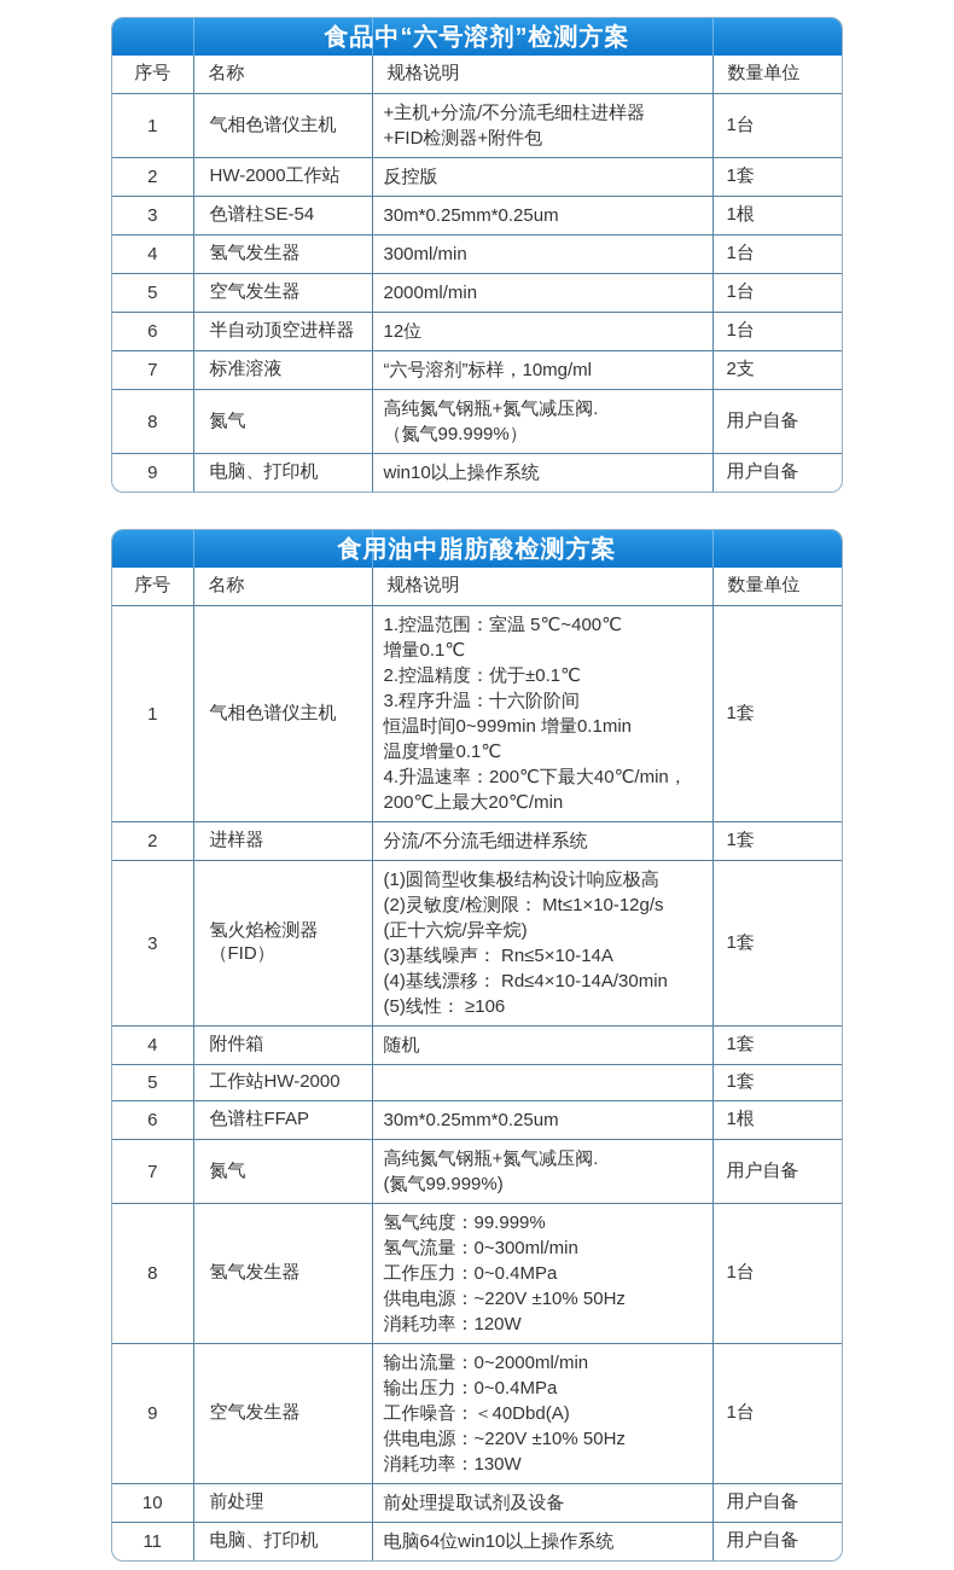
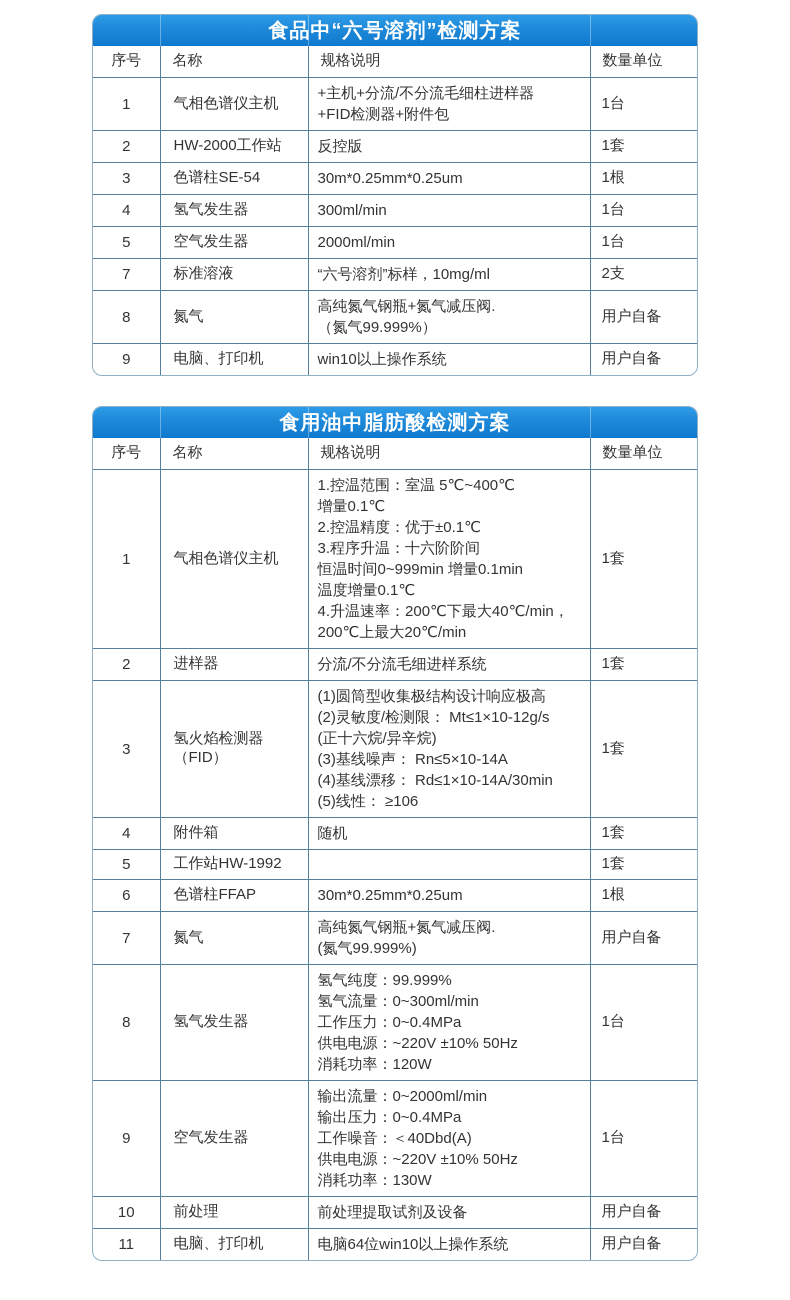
  食品中“六号溶剂”检测方案
  序号	名称	规格说明	数量单位
  1	气相色谱仪主机	+主机+分流/不分流毛细柱进样器+FID检测器+附件包	1台
  2	HW-2000工作站	反控版	1套
  3	色谱柱SE-54	30m*0.25mm*0.25um	1根
  4	氢气发生器	300ml/min	1台
  5	空气发生器	2000ml/min	1台
- 6	半自动顶空进样器	12位	1台
  7	标准溶液	“六号溶剂”标样，10mg/ml	2支
  8	氮气	高纯氮气钢瓶+氮气减压阀.（氮气99.999%）	用户自备
  9	电脑、打印机	win10以上操作系统	用户自备
  食用油中脂肪酸检测方案
  序号	名称	规格说明	数量单位
  1	气相色谱仪主机	1.控温范围：室温 5℃~400℃增量0.1℃2.控温精度：优于±0.1℃3.程序升温：十六阶阶间恒温时间0~999min 增量0.1min温度增量0.1℃4.升温速率：200℃下最大40℃/min，200℃上最大20℃/min	1套
  2	进样器	分流/不分流毛细进样系统	1套
- 3	氢火焰检测器（FID）	(1)圆筒型收集极结构设计响应极高(2)灵敏度/检测限： Mt≤1×10-12g/s(正十六烷/异辛烷)(3)基线噪声： Rn≤5×10-14A(4)基线漂移： Rd≤4×10-14A/30min(5)线性： ≥106	1套
+ 3	氢火焰检测器（FID）	(1)圆筒型收集极结构设计响应极高(2)灵敏度/检测限： Mt≤1×10-12g/s(正十六烷/异辛烷)(3)基线噪声： Rn≤5×10-14A(4)基线漂移： Rd≤1×10-14A/30min(5)线性： ≥106	1套
  4	附件箱	随机	1套
- 5	工作站HW-2000		1套
+ 5	工作站HW-1992		1套
  6	色谱柱FFAP	30m*0.25mm*0.25um	1根
  7	氮气	高纯氮气钢瓶+氮气减压阀.(氮气99.999%)	用户自备
  8	氢气发生器	氢气纯度：99.999%氢气流量：0~300ml/min工作压力：0~0.4MPa供电电源：~220V ±10% 50Hz消耗功率：120W	1台
  9	空气发生器	输出流量：0~2000ml/min输出压力：0~0.4MPa工作噪音：＜40Dbd(A)供电电源：~220V ±10% 50Hz消耗功率：130W	1台
  10	前处理	前处理提取试剂及设备	用户自备
  11	电脑、打印机	电脑64位win10以上操作系统	用户自备
